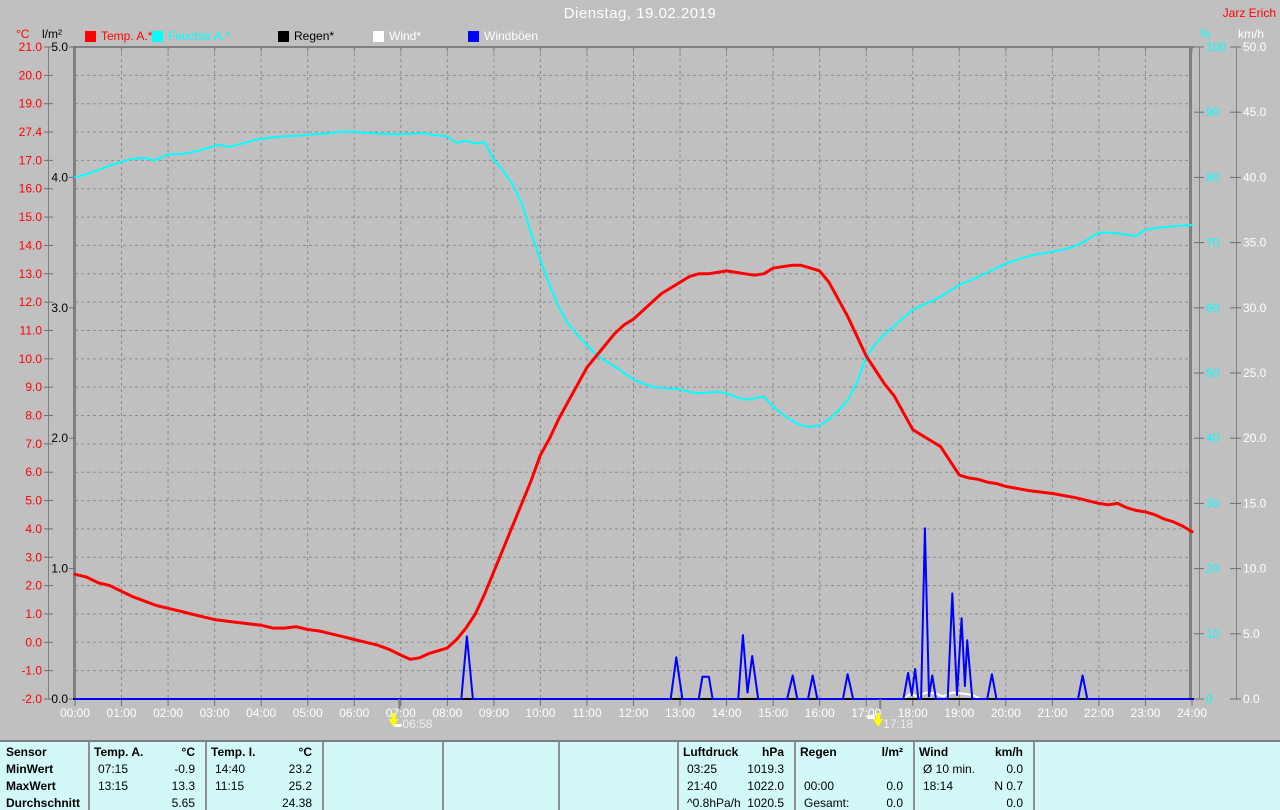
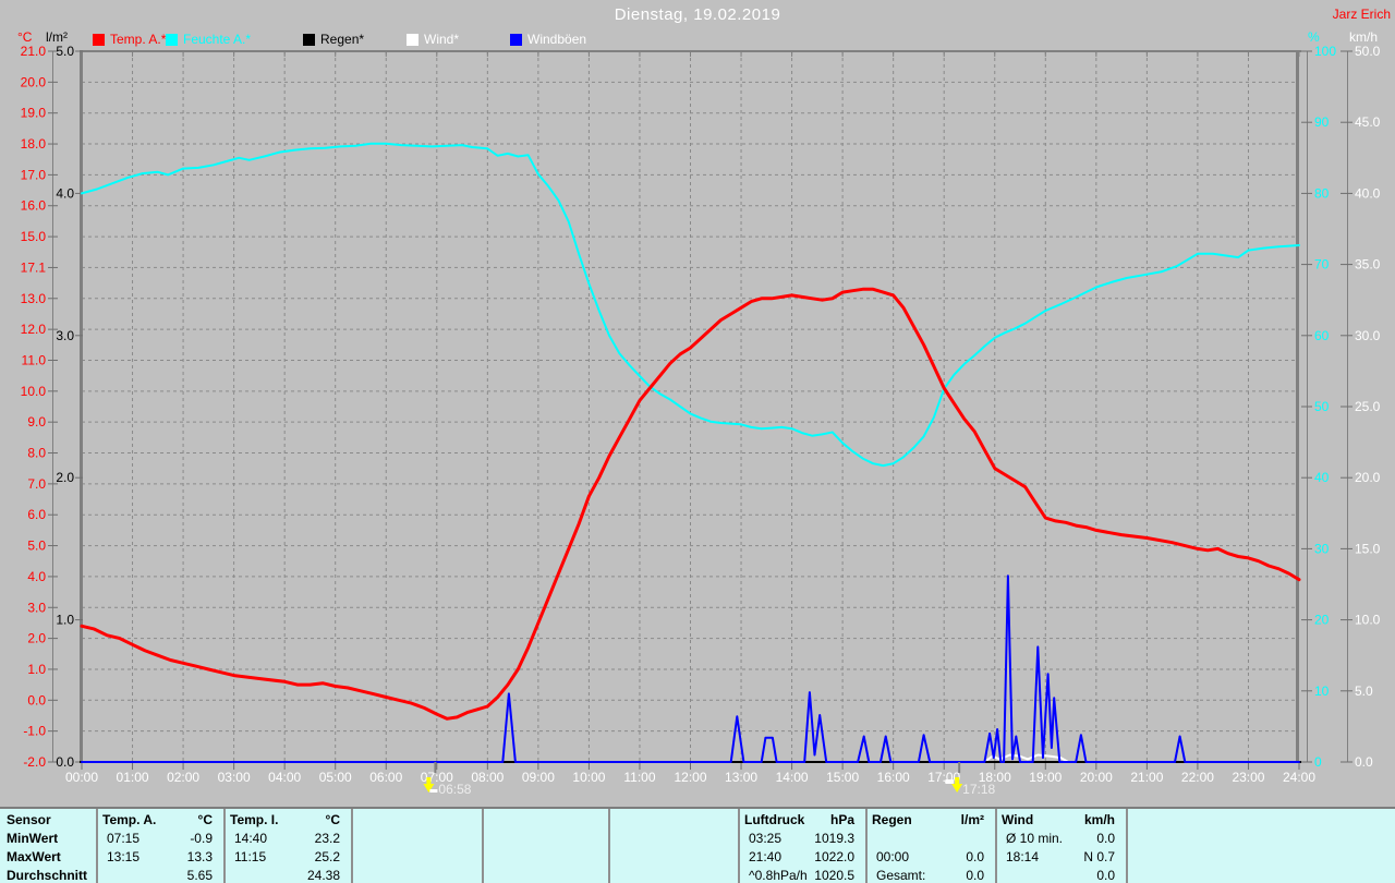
  Dienstag, 19.02.2019
  Jarz Erich
  °C
  l/m²
  %
  km/h
  Temp. A.*
  Feuchte A.*
  Regen*
  Wind*
  Windböen
  21.0
  20.0
  19.0
- 27.4
+ 18.0
  17.0
  16.0
  15.0
- 14.0
+ 17.1
  13.0
  12.0
  11.0
  10.0
  9.0
  8.0
  7.0
  6.0
  5.0
  4.0
  3.0
  2.0
  1.0
  0.0
  -1.0
  -2.0
  5.0
  4.0
  3.0
  2.0
  1.0
  0.0
  100
  90
  80
  70
  60
  50
  40
  30
  20
  10
  0
  50.0
  45.0
  40.0
  35.0
  30.0
  25.0
  20.0
  15.0
  10.0
  5.0
  0.0
  00:00
  01:00
  02:00
  03:00
  04:00
  05:00
  06:00
  07:00
  08:00
  09:00
  10:00
  11:00
  12:00
  13:00
  14:00
  15:00
  16:00
  17:0
  18:00
  19:00
  20:00
  21:00
  22:00
  23:00
  24:00
  06:58
  17:18
  Sensor
  MinWert
  MaxWert
  Durchschnitt
  Temp. A.
  °C
  07:15
  -0.9
  13:15
  13.3
  5.65
  Temp. I.
  °C
  14:40
  23.2
  11:15
  25.2
  24.38
  Luftdruck
  hPa
  03:25
  1019.3
  21:40
  1022.0
  ^0.8hPa/h
  1020.5
  Regen
  l/m²
  00:00
  0.0
  Gesamt:
  0.0
  Wind
  km/h
  Ø 10 min.
  0.0
  18:14
  N 0.7
  0.0
